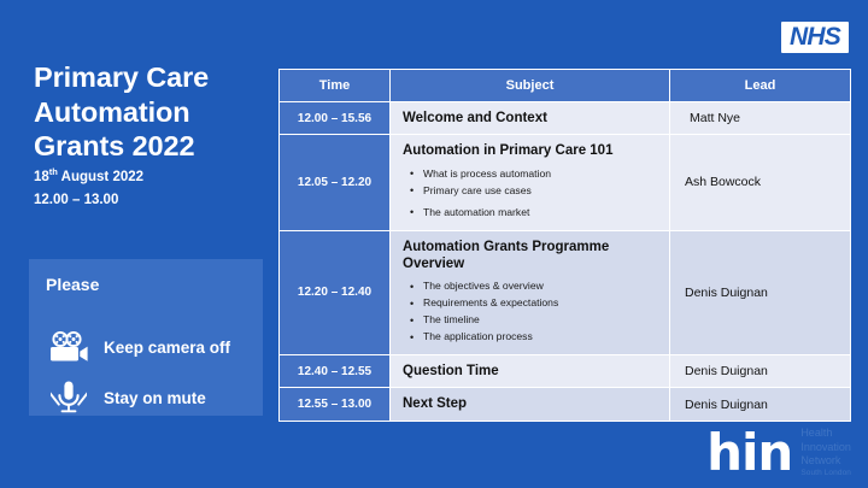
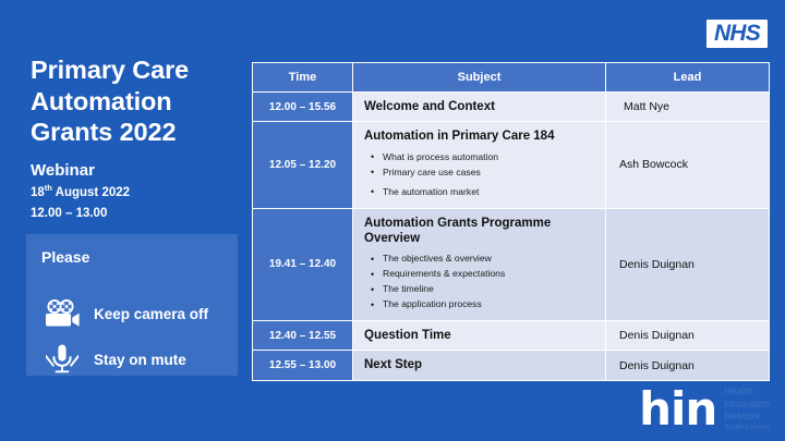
  Primary Care
  Automation
  Grants 2022
+ Webinar
  18th August 2022
  12.00 – 13.00
  Please
  Keep camera off
  Stay on mute
  NHS
  Time	Subject	Lead
  12.00 – 15.56	Welcome and Context	Matt Nye
- 12.05 – 12.20	Automation in Primary Care 101 What is process automation Primary care use cases The automation market	Ash Bowcock
+ 12.05 – 12.20	Automation in Primary Care 184 What is process automation Primary care use cases The automation market	Ash Bowcock
- 12.20 – 12.40	Automation Grants Programme Overview The objectives & overview Requirements & expectations The timeline The application process	Denis Duignan
+ 19.41 – 12.40	Automation Grants Programme Overview The objectives & overview Requirements & expectations The timeline The application process	Denis Duignan
  12.40 – 12.55	Question Time	Denis Duignan
  12.55 – 13.00	Next Step	Denis Duignan
  hin
  Health
  Innovation
  Network
